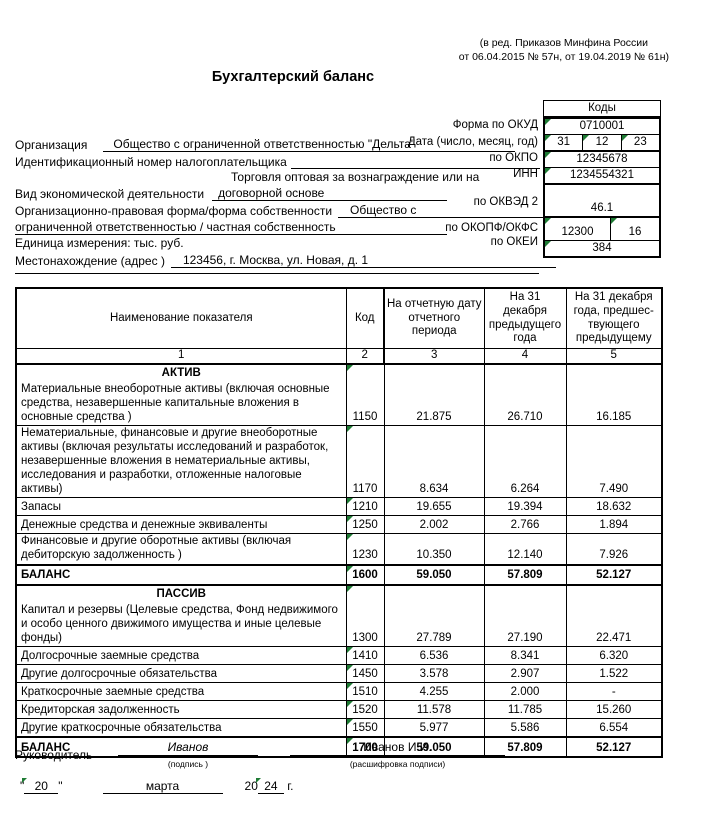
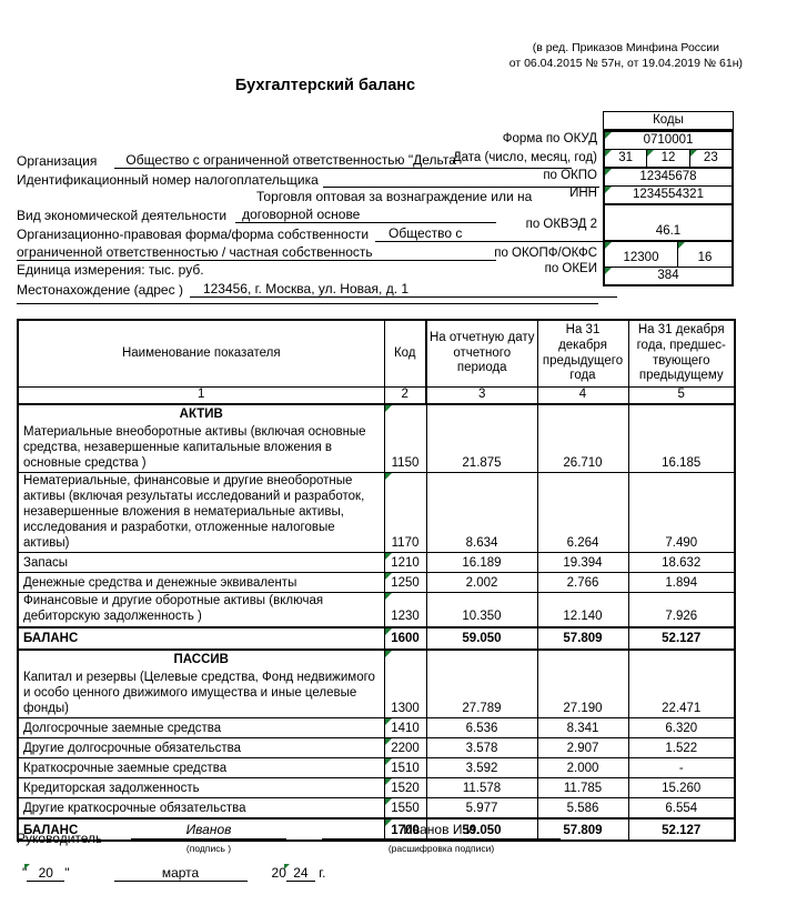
  (в ред. Приказов Минфина России
  от 06.04.2015 № 57н, от 19.04.2019 № 61н)
  Бухгалтерский баланс
  Форма по ОКУД
  Дата (число, месяц, год)
  по ОКПО
  ИНН
  по ОКВЭД 2
  по ОКОПФ/ОКФС
  по ОКЕИ
  Коды
  0710001
  31
  12
  23
  12345678
  1234554321
  46.1
  12300
  16
  384
  Организация Общество с ограниченной ответственностью "Дельта"
  Идентификационный номер налогоплательщика
  Торговля оптовая за вознаграждение или на
  Вид экономической деятельности договорной основе
  Организационно-правовая форма/форма собственности Общество с
  ограниченной ответственностью / частная собственность
  Единица измерения: тыс. руб.
  Местонахождение (адрес ) 123456, г. Москва, ул. Новая, д. 1
  Наименование показателя	Код	На отчетную дату отчетного периода	На 31 декабря предыдущего года	На 31 декабря года, предшес-твующего предыдущему
  1	2	3	4	5
  АКТИВ
  Материальные внеоборотные активы (включая основные средства, незавершенные капитальные вложения в основные средства )	1150	21.875	26.710	16.185
  Нематериальные, финансовые и другие внеоборотные активы (включая результаты исследований и разработок, незавершенные вложения в нематериальные активы, исследования и разработки, отложенные налоговые активы)	1170	8.634	6.264	7.490
- Запасы	1210	19.655	19.394	18.632
+ Запасы	1210	16.189	19.394	18.632
  Денежные средства и денежные эквиваленты	1250	2.002	2.766	1.894
  Финансовые и другие оборотные активы (включая дебиторскую задолженность )	1230	10.350	12.140	7.926
  БАЛАНС	1600	59.050	57.809	52.127
  ПАССИВ
  Капитал и резервы (Целевые средства, Фонд недвижимого и особо ценного движимого имущества и иные целевые фонды)	1300	27.789	27.190	22.471
  Долгосрочные заемные средства	1410	6.536	8.341	6.320
- Другие долгосрочные обязательства	1450	3.578	2.907	1.522
+ Другие долгосрочные обязательства	2200	3.578	2.907	1.522
- Краткосрочные заемные средства	1510	4.255	2.000	-
+ Краткосрочные заемные средства	1510	3.592	2.000	-
  Кредиторская задолженность	1520	11.578	11.785	15.260
  Другие краткосрочные обязательства	1550	5.977	5.586	6.554
  БАЛАНС	1700	59.050	57.809	52.127
  Руководитель
  Иванов
  (подпись )
  Иванов И.И.
  (расшифровка подписи)
  " 20 " марта 20 24 г.
